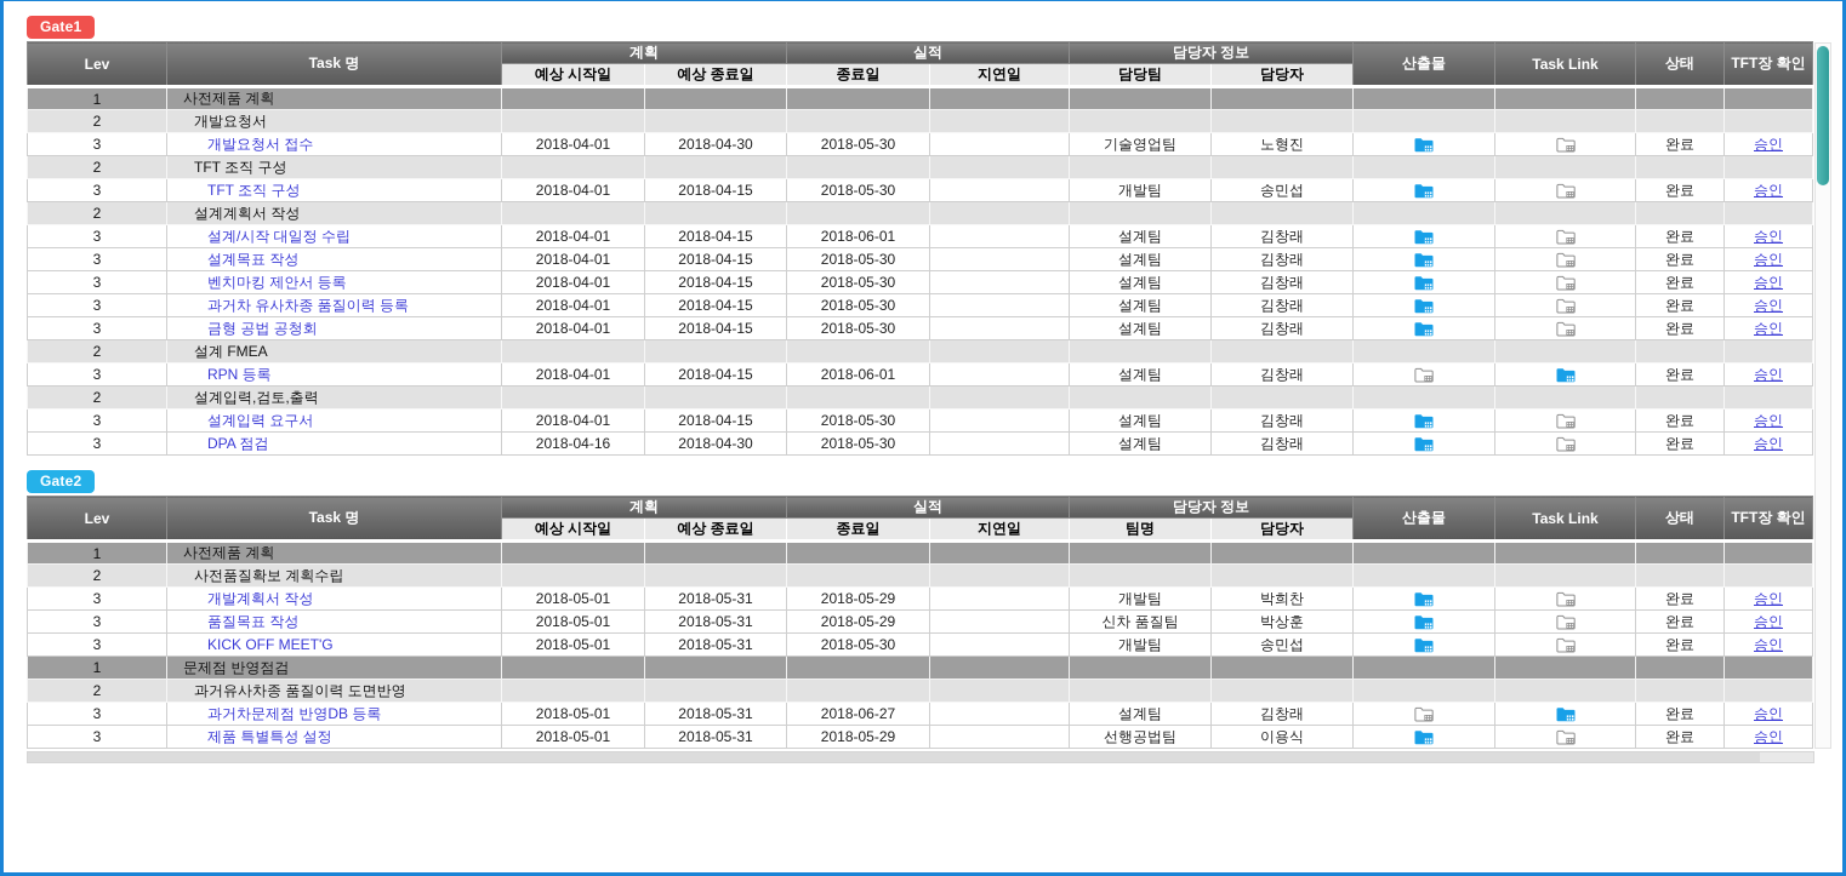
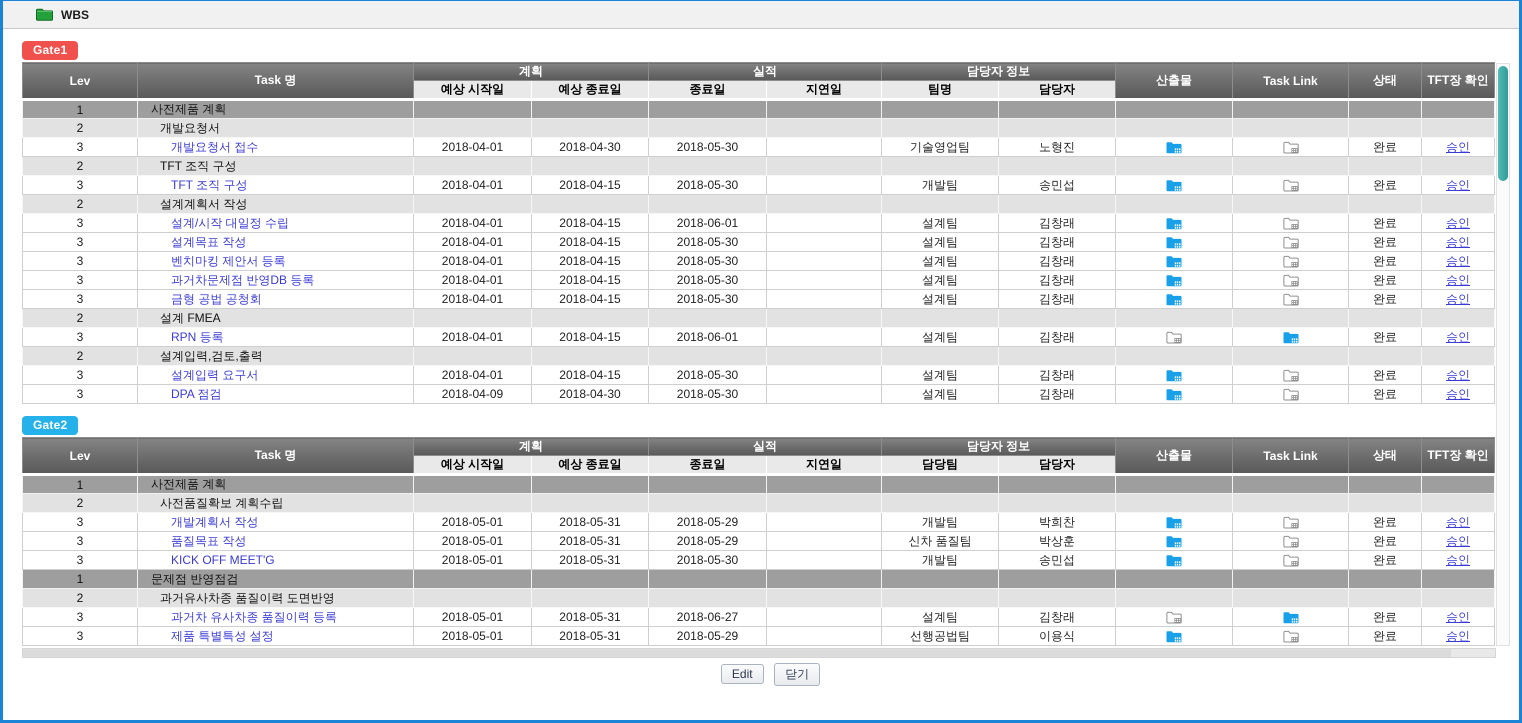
+ WBS
  Gate1
  Lev	Task 명	계획	실적	담당자 정보	산출물	Task Link	상태	TFT장 확인
- 예상 시작일	예상 종료일	종료일	지연일	담당팀	담당자
+ 예상 시작일	예상 종료일	종료일	지연일	팀명	담당자
  1	사전제품 계획
  2	개발요청서
  3	개발요청서 접수	2018-04-01	2018-04-30	2018-05-30		기술영업팀	노형진			완료	승인
  2	TFT 조직 구성
  3	TFT 조직 구성	2018-04-01	2018-04-15	2018-05-30		개발팀	송민섭			완료	승인
  2	설계계획서 작성
  3	설계/시작 대일정 수립	2018-04-01	2018-04-15	2018-06-01		설계팀	김창래			완료	승인
  3	설계목표 작성	2018-04-01	2018-04-15	2018-05-30		설계팀	김창래			완료	승인
  3	벤치마킹 제안서 등록	2018-04-01	2018-04-15	2018-05-30		설계팀	김창래			완료	승인
- 3	과거차 유사차종 품질이력 등록	2018-04-01	2018-04-15	2018-05-30		설계팀	김창래			완료	승인
+ 3	과거차문제점 반영DB 등록	2018-04-01	2018-04-15	2018-05-30		설계팀	김창래			완료	승인
  3	금형 공법 공청회	2018-04-01	2018-04-15	2018-05-30		설계팀	김창래			완료	승인
  2	설계 FMEA
  3	RPN 등록	2018-04-01	2018-04-15	2018-06-01		설계팀	김창래			완료	승인
  2	설계입력,검토,출력
  3	설계입력 요구서	2018-04-01	2018-04-15	2018-05-30		설계팀	김창래			완료	승인
- 3	DPA 점검	2018-04-16	2018-04-30	2018-05-30		설계팀	김창래			완료	승인
+ 3	DPA 점검	2018-04-09	2018-04-30	2018-05-30		설계팀	김창래			완료	승인
  Gate2
  Lev	Task 명	계획	실적	담당자 정보	산출물	Task Link	상태	TFT장 확인
- 예상 시작일	예상 종료일	종료일	지연일	팀명	담당자
+ 예상 시작일	예상 종료일	종료일	지연일	담당팀	담당자
  1	사전제품 계획
  2	사전품질확보 계획수립
  3	개발계획서 작성	2018-05-01	2018-05-31	2018-05-29		개발팀	박희찬			완료	승인
  3	품질목표 작성	2018-05-01	2018-05-31	2018-05-29		신차 품질팀	박상훈			완료	승인
  3	KICK OFF MEET'G	2018-05-01	2018-05-31	2018-05-30		개발팀	송민섭			완료	승인
  1	문제점 반영점검
  2	과거유사차종 품질이력 도면반영
- 3	과거차문제점 반영DB 등록	2018-05-01	2018-05-31	2018-06-27		설계팀	김창래			완료	승인
+ 3	과거차 유사차종 품질이력 등록	2018-05-01	2018-05-31	2018-06-27		설계팀	김창래			완료	승인
  3	제품 특별특성 설정	2018-05-01	2018-05-31	2018-05-29		선행공법팀	이용식			완료	승인
+ Edit 닫기
